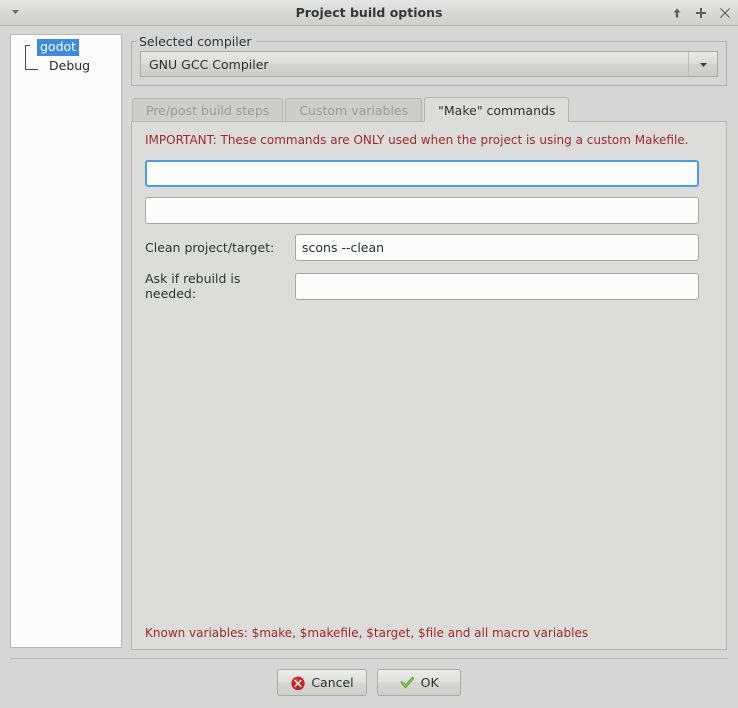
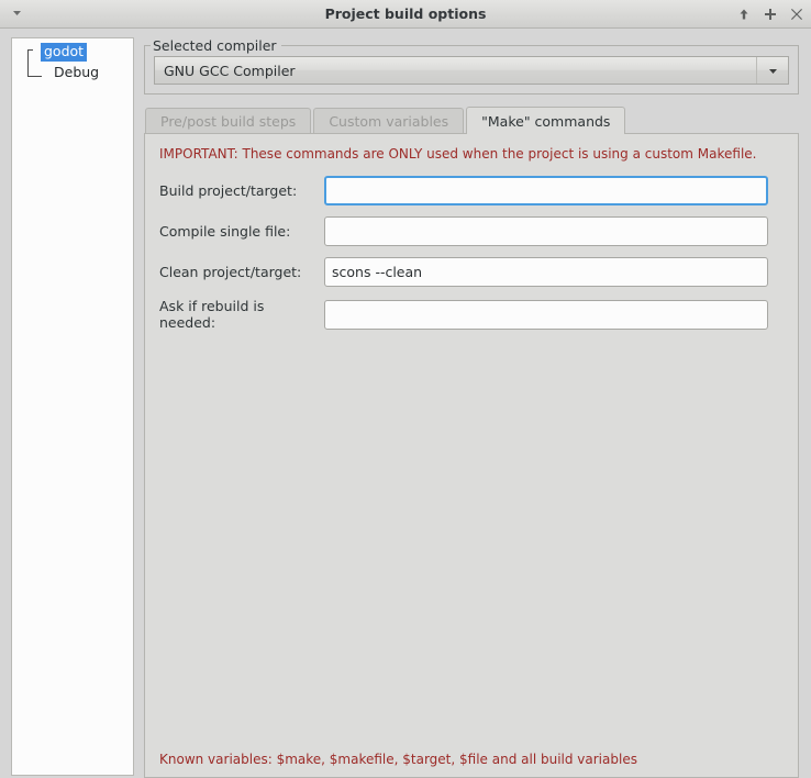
  Project build options
  godot
  Debug
  Selected compiler
  GNU GCC Compiler
  Pre/post build steps
  Custom variables
  "Make" commands
  IMPORTANT: These commands are ONLY used when the project is using a custom Makefile.
+ Build project/target:
+ Compile single file:
  Clean project/target:
  scons --clean
  Ask if rebuild is needed:
- Known variables: $make, $makefile, $target, $file and all macro variables
+ Known variables: $make, $makefile, $target, $file and all build variables
- Cancel
- OK
